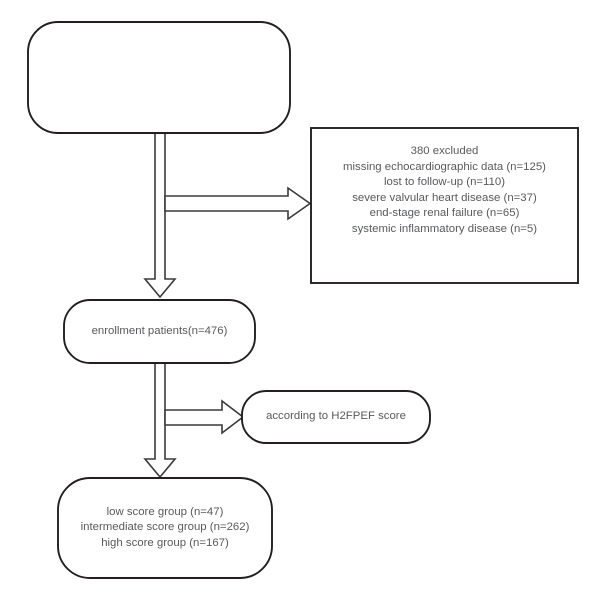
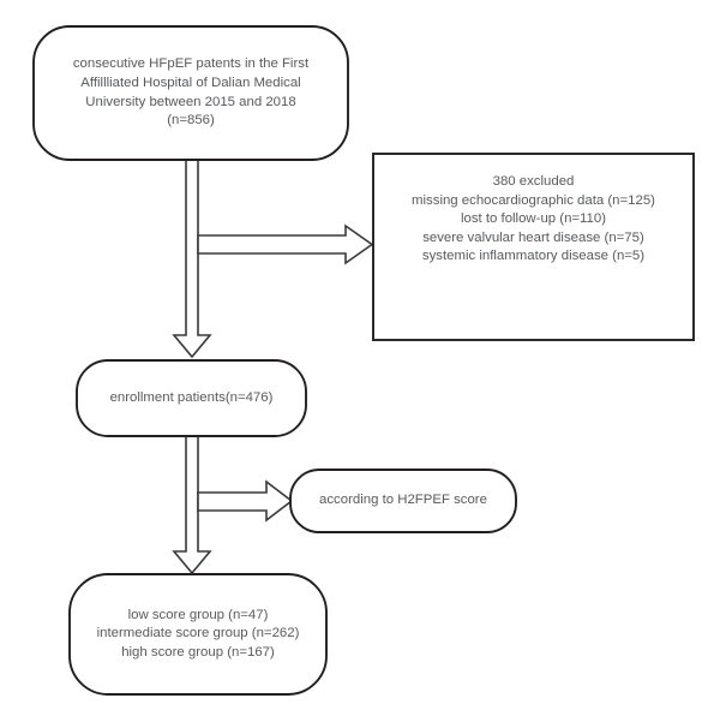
+ consecutive HFpEF patents in the First
+ Affillliated Hospital of Dalian Medical
+ University between 2015 and 2018
+ (n=856)
  380 excluded
  missing echocardiographic data (n=125)
  lost to follow-up (n=110)
- severe valvular heart disease (n=37)
+ severe valvular heart disease (n=75)
- end-stage renal failure (n=65)
  systemic inflammatory disease (n=5)
  enrollment patients(n=476)
  according to H2FPEF score
  low score group (n=47)
  intermediate score group (n=262)
  high score group (n=167)
